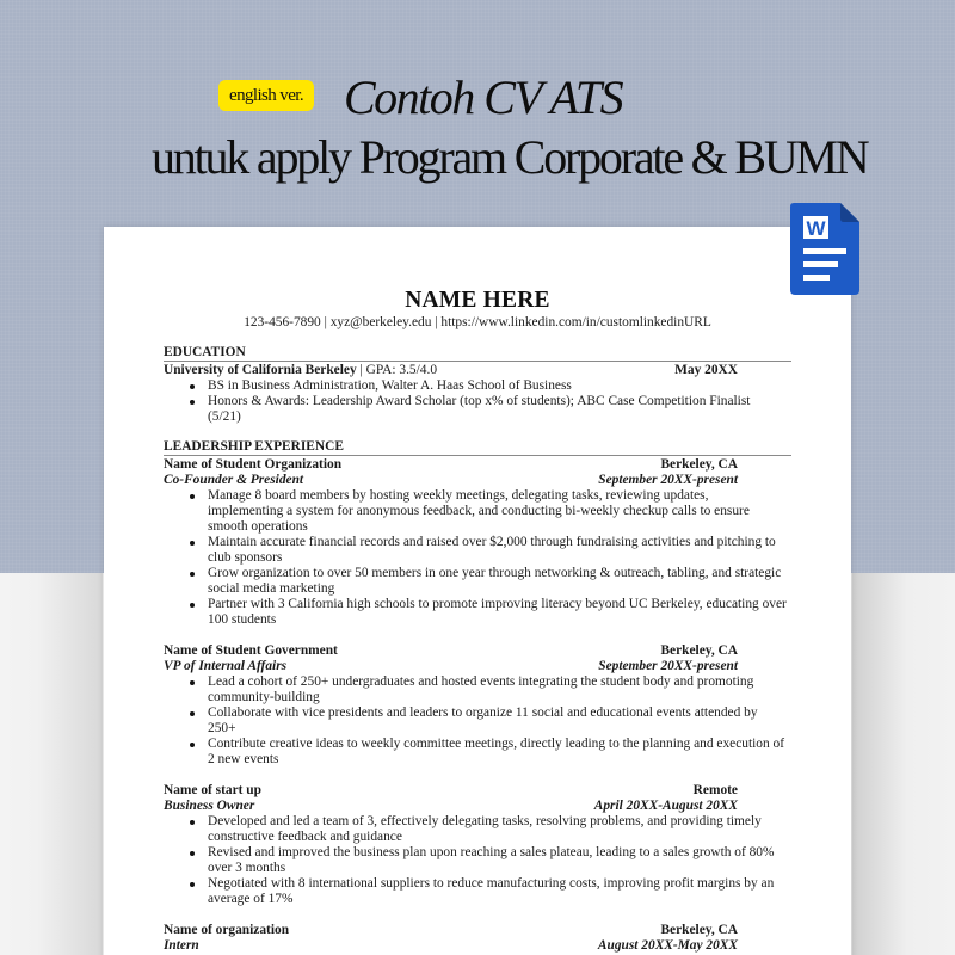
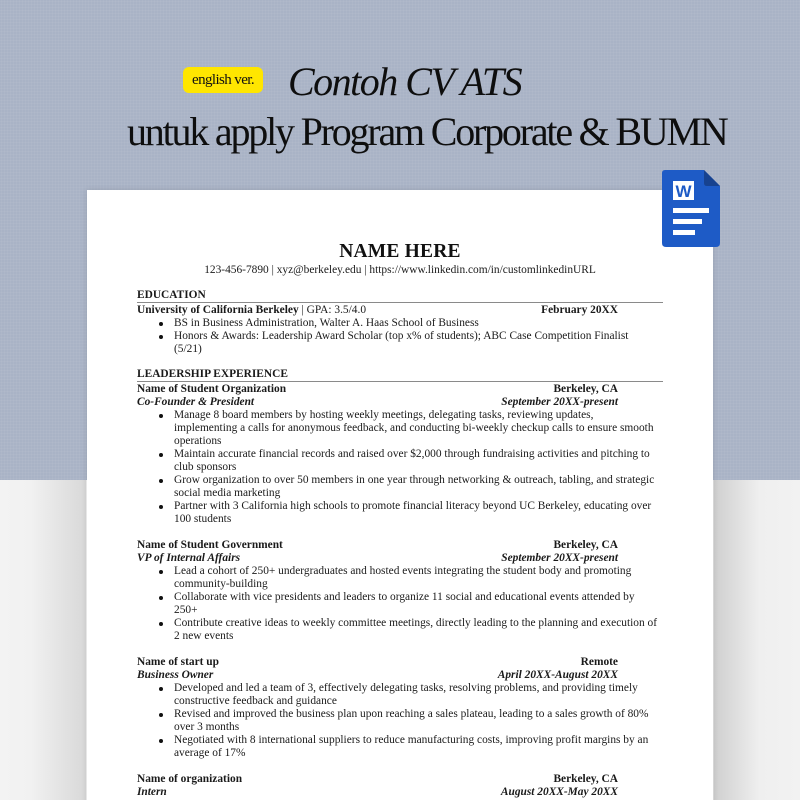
  english ver.
  Contoh CV ATS
  untuk apply Program Corporate & BUMN
  W
  NAME HERE
  123-456-7890 | xyz@berkeley.edu | https://www.linkedin.com/in/customlinkedinURL
  EDUCATION
  University of California Berkeley | GPA: 3.5/4.0
- May 20XX
+ February 20XX
  BS in Business Administration, Walter A. Haas School of Business
  Honors & Awards: Leadership Award Scholar (top x% of students); ABC Case Competition Finalist (5/21)
  LEADERSHIP EXPERIENCE
  Name of Student Organization
  Berkeley, CA
  Co-Founder & President
  September 20XX-present
- Manage 8 board members by hosting weekly meetings, delegating tasks, reviewing updates, implementing a system for anonymous feedback, and conducting bi-weekly checkup calls to ensure smooth operations
+ Manage 8 board members by hosting weekly meetings, delegating tasks, reviewing updates, implementing a calls for anonymous feedback, and conducting bi-weekly checkup calls to ensure smooth operations
  Maintain accurate financial records and raised over $2,000 through fundraising activities and pitching to club sponsors
  Grow organization to over 50 members in one year through networking & outreach, tabling, and strategic social media marketing
- Partner with 3 California high schools to promote improving literacy beyond UC Berkeley, educating over 100 students
+ Partner with 3 California high schools to promote financial literacy beyond UC Berkeley, educating over 100 students
  Name of Student Government
  Berkeley, CA
  VP of Internal Affairs
  September 20XX-present
  Lead a cohort of 250+ undergraduates and hosted events integrating the student body and promoting community-building
  Collaborate with vice presidents and leaders to organize 11 social and educational events attended by 250+
  Contribute creative ideas to weekly committee meetings, directly leading to the planning and execution of 2 new events
  Name of start up
  Remote
  Business Owner
  April 20XX-August 20XX
  Developed and led a team of 3, effectively delegating tasks, resolving problems, and providing timely constructive feedback and guidance
  Revised and improved the business plan upon reaching a sales plateau, leading to a sales growth of 80% over 3 months
  Negotiated with 8 international suppliers to reduce manufacturing costs, improving profit margins by an average of 17%
  Name of organization
  Berkeley, CA
  Intern
  August 20XX-May 20XX
